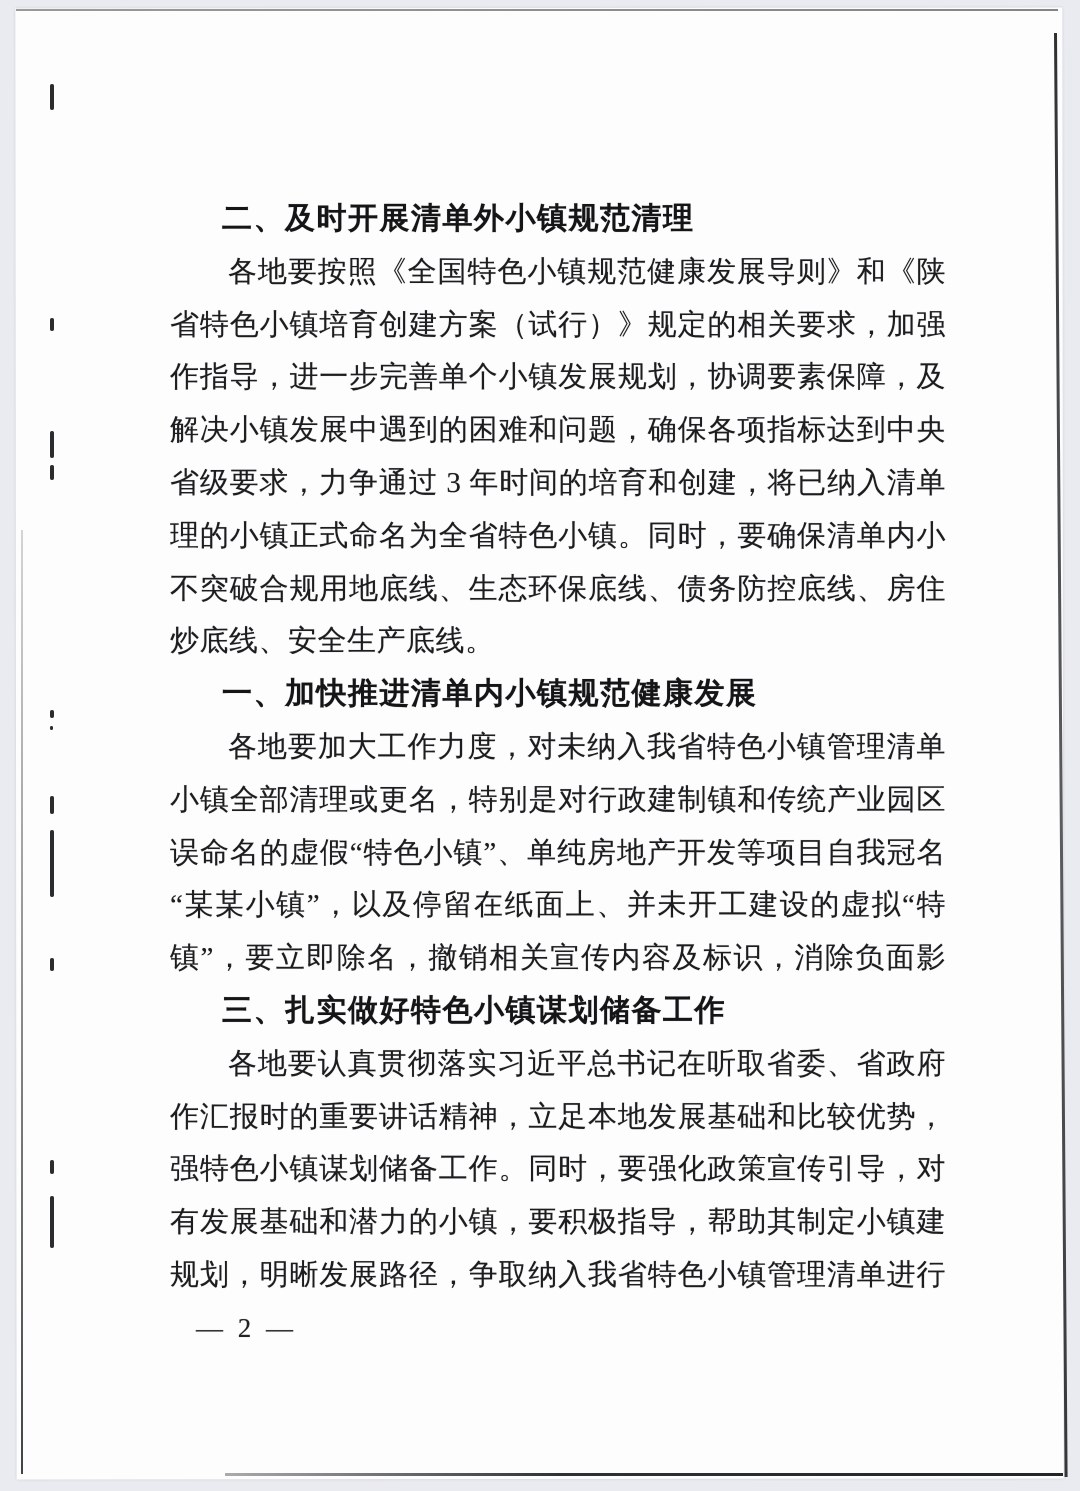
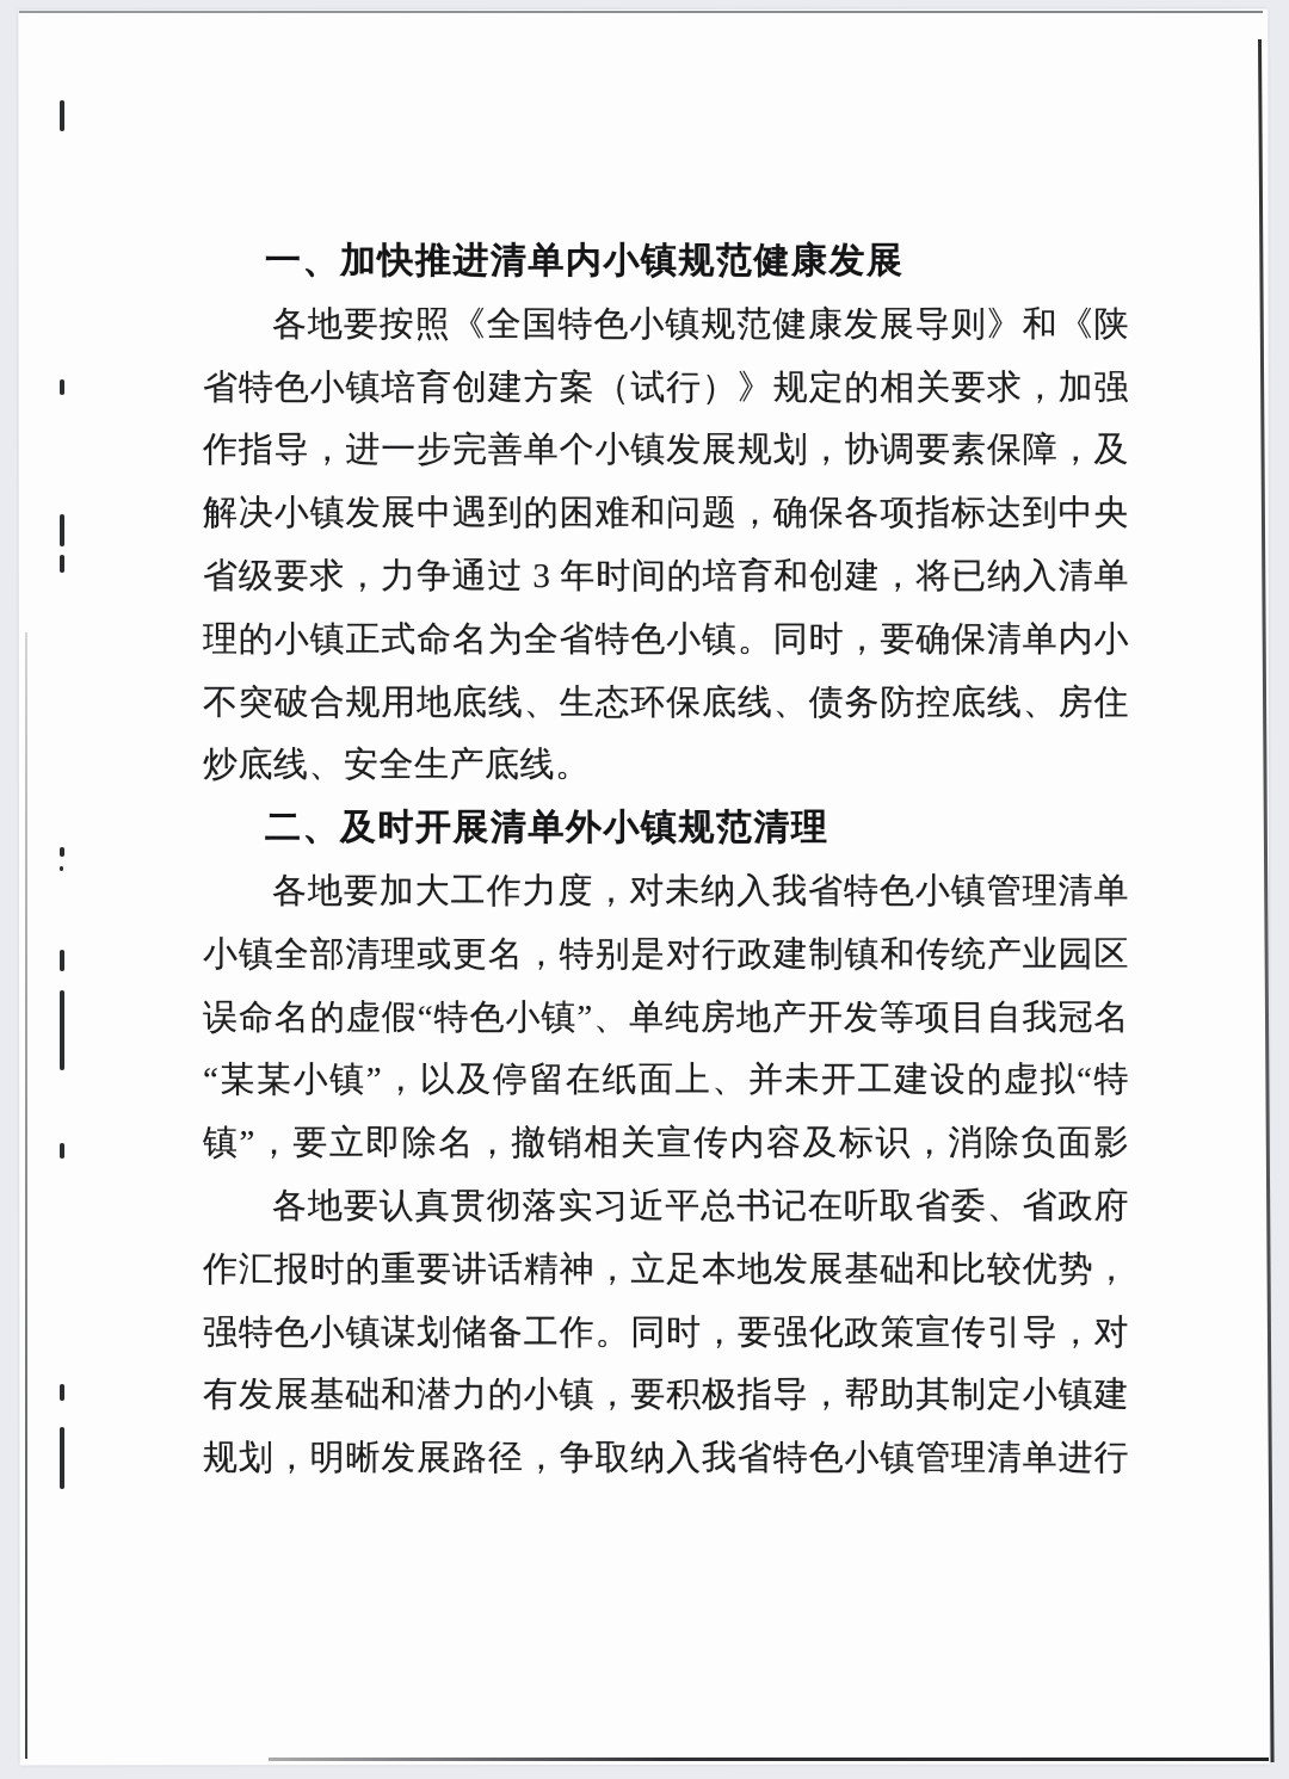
- 二、及时开展清单外小镇规范清理
+ 一、加快推进清单内小镇规范健康发展
  各地要按照《全国特色小镇规范健康发展导则》和《陕
  省特色小镇培育创建方案（试行）》规定的相关要求，加强
  作指导，进一步完善单个小镇发展规划，协调要素保障，及
  解决小镇发展中遇到的困难和问题，确保各项指标达到中央
  省级要求，力争通过 3 年时间的培育和创建，将已纳入清单
  理的小镇正式命名为全省特色小镇。同时，要确保清单内小
  不突破合规用地底线、生态环保底线、债务防控底线、房住
  炒底线、安全生产底线。
- 一、加快推进清单内小镇规范健康发展
+ 二、及时开展清单外小镇规范清理
  各地要加大工作力度，对未纳入我省特色小镇管理清单
  小镇全部清理或更名，特别是对行政建制镇和传统产业园区
  误命名的虚假“特色小镇”、单纯房地产开发等项目自我冠名
  “某某小镇”，以及停留在纸面上、并未开工建设的虚拟“特
  镇”，要立即除名，撤销相关宣传内容及标识，消除负面影
- 三、扎实做好特色小镇谋划储备工作
  各地要认真贯彻落实习近平总书记在听取省委、省政府
  作汇报时的重要讲话精神，立足本地发展基础和比较优势，
  强特色小镇谋划储备工作。同时，要强化政策宣传引导，对
  有发展基础和潜力的小镇，要积极指导，帮助其制定小镇建
  规划，明晰发展路径，争取纳入我省特色小镇管理清单进行
- — 2 —
